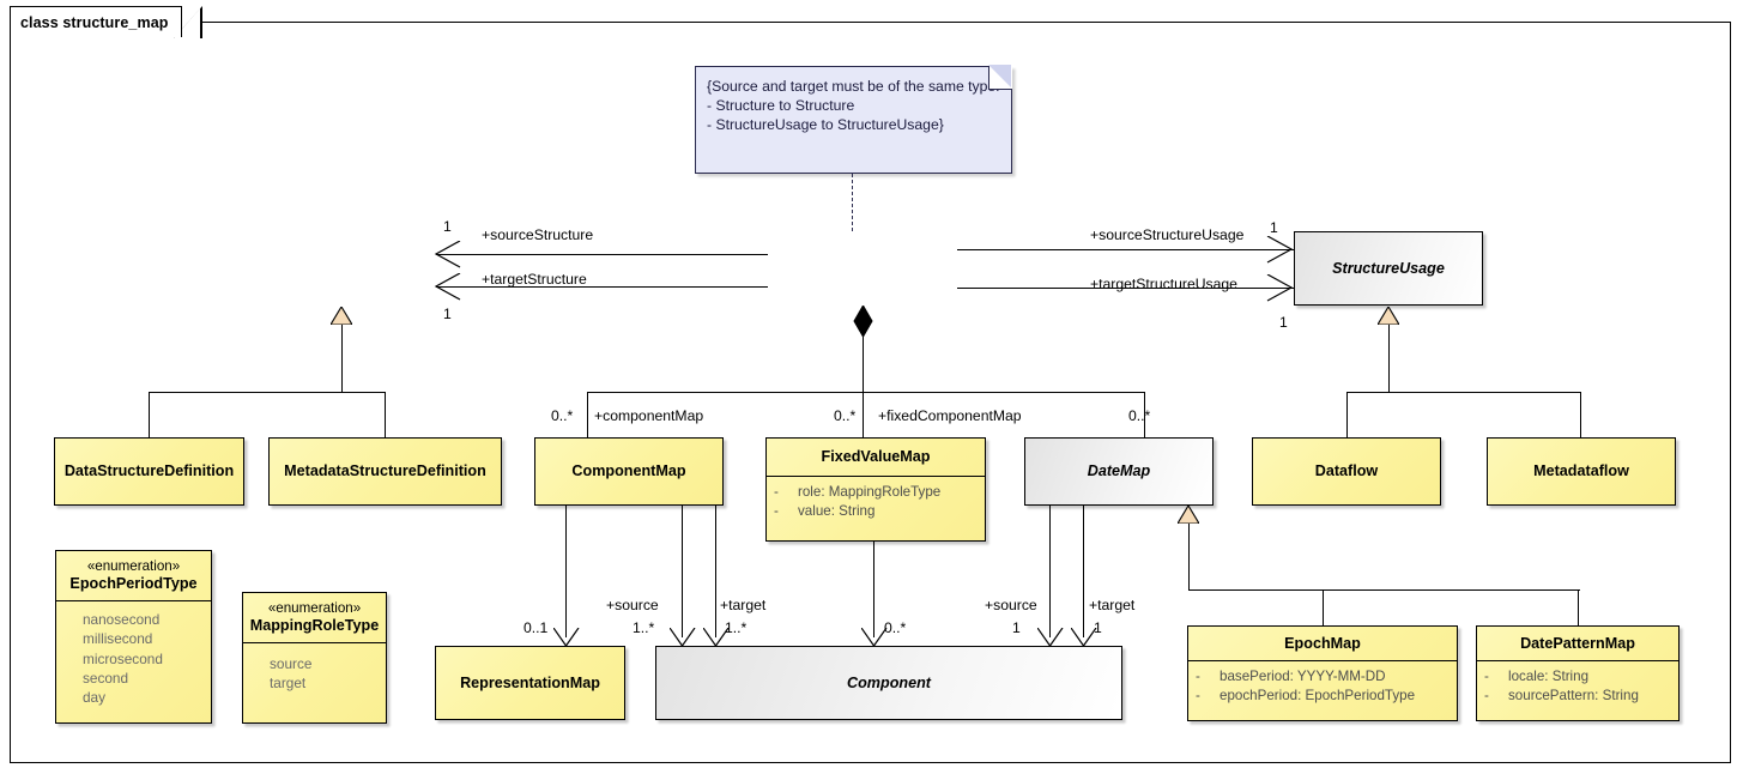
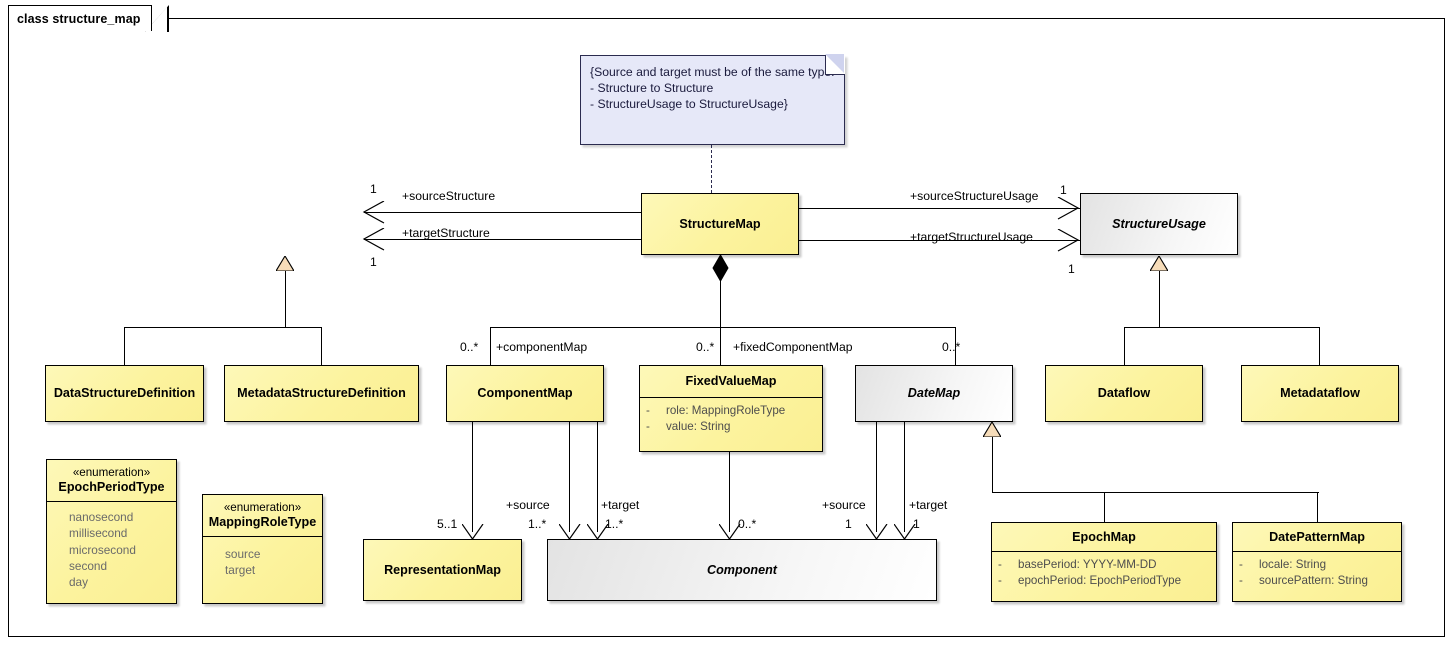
  class structure_map
  {Source and target must be of the same typ
  - Structure to Structure
  - StructureUsage to StructureUsage}
+ StructureMap
  StructureUsage
  +sourceStructure
  +targetStructure
  1
  1
  +sourceStructureUsage
  +targetStructureUsage
  1
  1
  DataStructureDefinition
  MetadataStructureDefinition
  Dataflow
  Metadataflow
  0..*
  +componentMap
  0..*
  +fixedComponentMap
  0..*
  ComponentMap
  FixedValueMap
  -
  role: MappingRoleType
  -
  value: String
  DateMap
  EpochMap
  -
  basePeriod: YYYY-MM-DD
  -
  epochPeriod: EpochPeriodType
  DatePatternMap
  -
  locale: String
  -
  sourcePattern: String
  «enumeration»
  EpochPeriodType
  nanosecond
  millisecond
  microsecond
  second
  day
  «enumeration»
  MappingRoleType
  source
  target
  RepresentationMap
  Component
- 0..1
+ 5..1
  +source
  1..*
  +target
  1..*
  0..*
  +source
  1
  +target
  1
